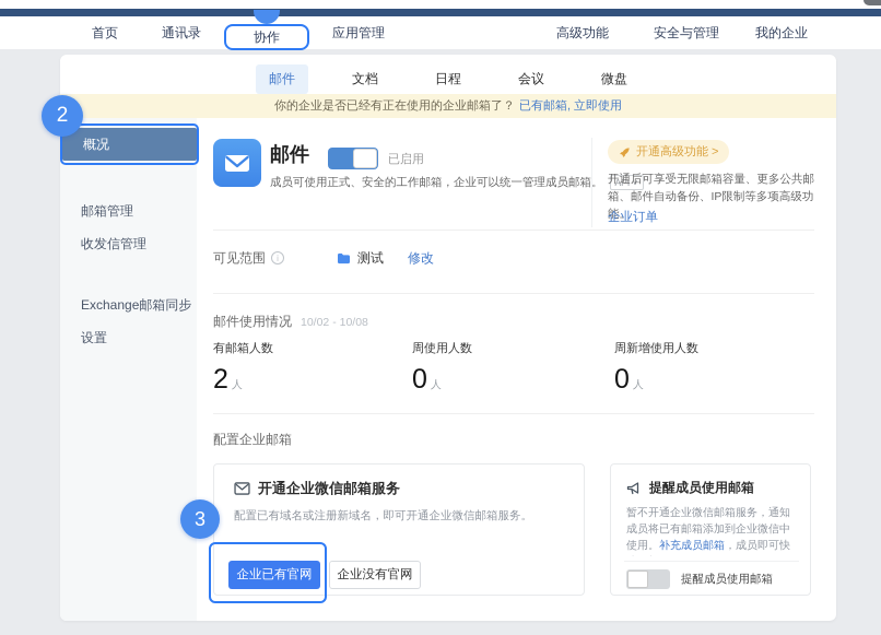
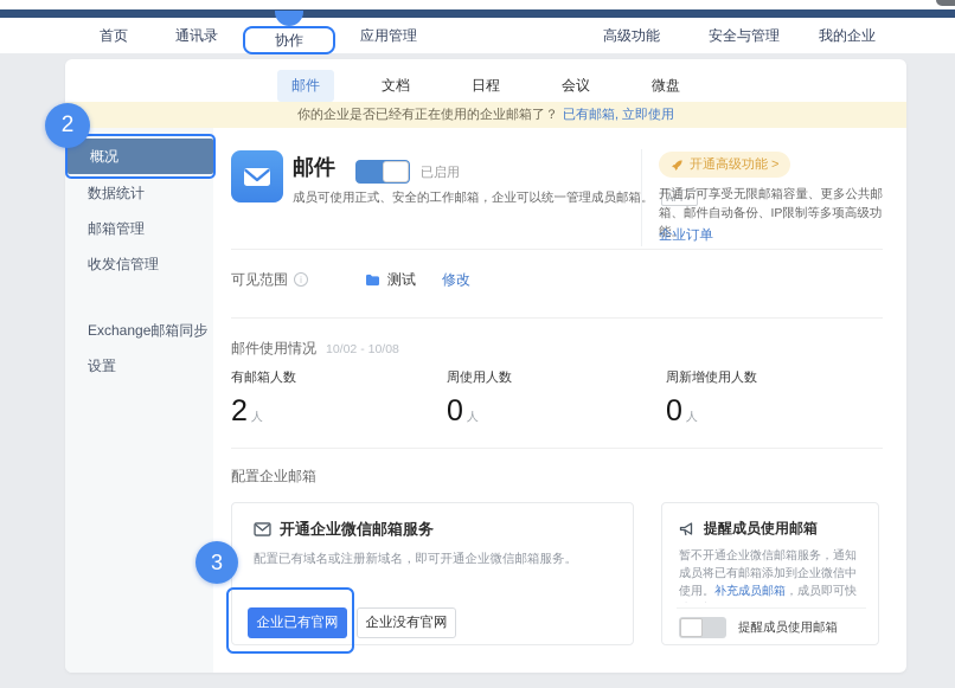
  首页
  通讯录
  应用管理
  高级功能
  安全与管理
  我的企业
  协作
  邮件
  文档
  日程
  会议
  微盘
  你的企业是否已经有正在使用的企业邮箱了？
  已有邮箱, 立即使用
  概况
+ 数据统计
  邮箱管理
  收发信管理
  Exchange邮箱同步
  设置
  邮件
  已启用
  成员可使用正式、安全的工作邮箱，企业可以统一管理成员邮箱。 API ˅
  开通高级功能 >
  开通后可享受无限邮箱容量、更多公共邮箱、邮件自动备份、IP限制等多项高级功能。
  企业订单
  可见范围
  i
  测试
  修改
  邮件使用情况 10/02 - 10/08
  有邮箱人数
  2 人
  周使用人数
  0 人
  周新增使用人数
  0 人
  配置企业邮箱
  开通企业微信邮箱服务
  配置已有域名或注册新域名，即可开通企业微信邮箱服务。
  企业已有官网
  企业没有官网
  提醒成员使用邮箱
  暂不开通企业微信邮箱服务，通知成员将已有邮箱添加到企业微信中使用。补充成员邮箱，成员即可快
  提醒成员使用邮箱
  2
  3
